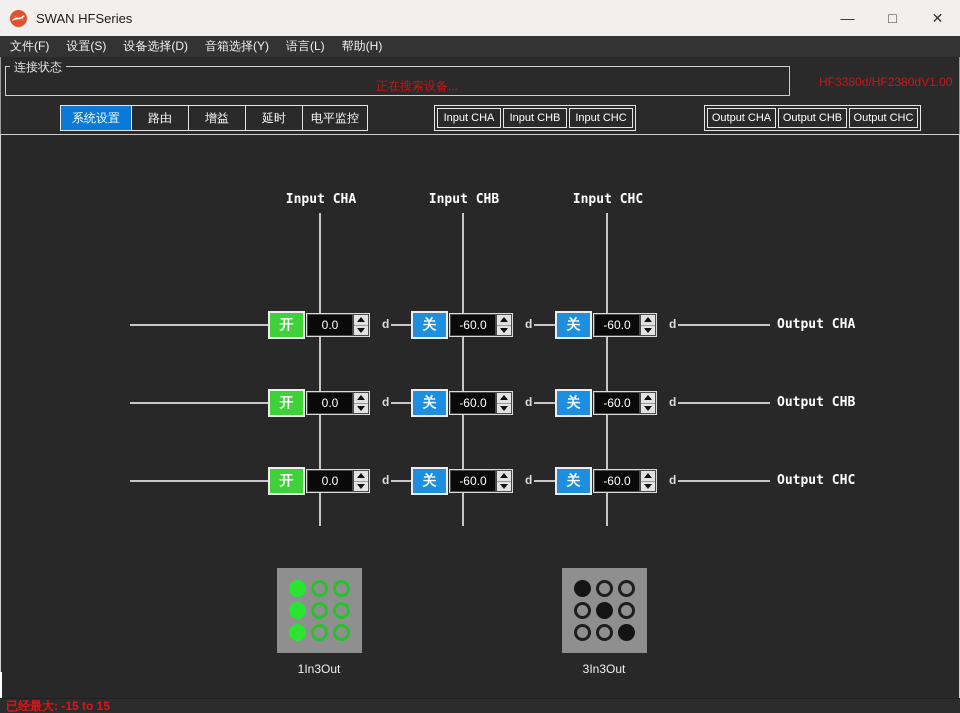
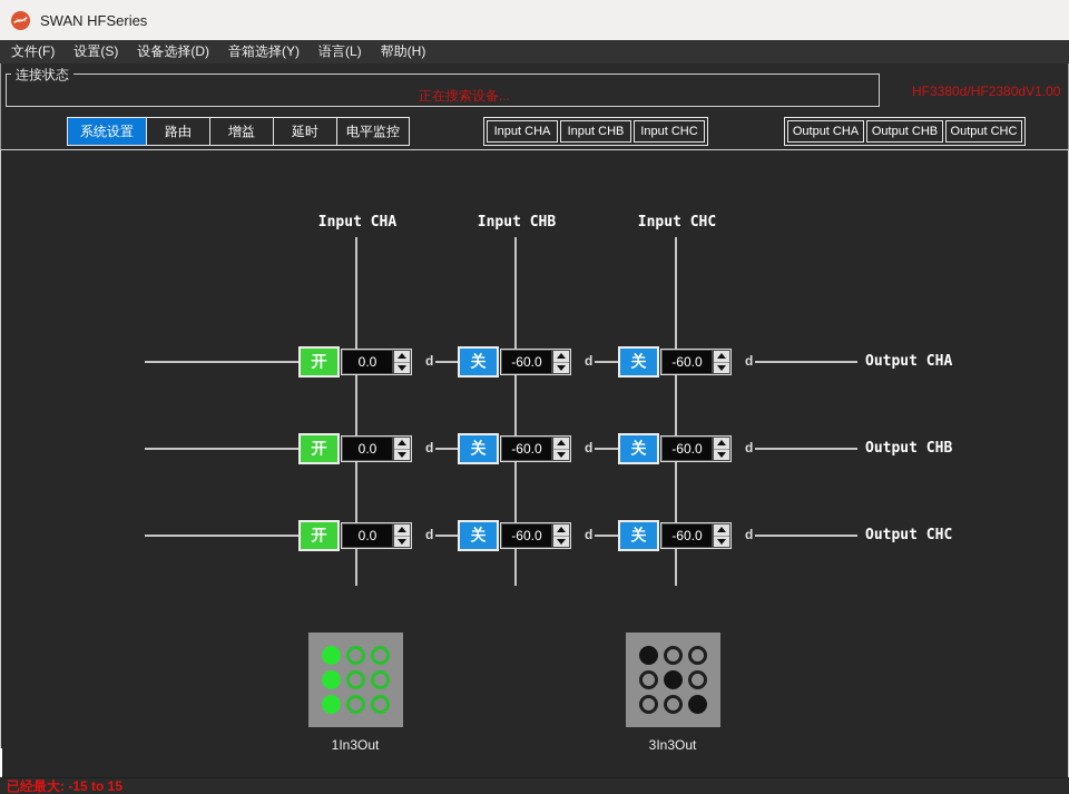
  SWAN HFSeries
- —
- □
- ✕
  文件(F)
  设置(S)
  设备选择(D)
  音箱选择(Y)
  语言(L)
  帮助(H)
  连接状态
  正在搜索设备...
  HF3380d/HF2380dV1.00
  系统设置
  路由
  增益
  延时
  电平监控
  Input CHA
  Input CHB
  Input CHC
  Output CHA
  Output CHB
  Output CHC
  Input CHA
  Input CHB
  Input CHC
  开
  0.0
  d
  关
  -60.0
  d
  关
  -60.0
  d
  Output CHA
  开
  0.0
  d
  关
  -60.0
  d
  关
  -60.0
  d
  Output CHB
  开
  0.0
  d
  关
  -60.0
  d
  关
  -60.0
  d
  Output CHC
  1In3Out
  3In3Out
  已经最大: -15 to 15
